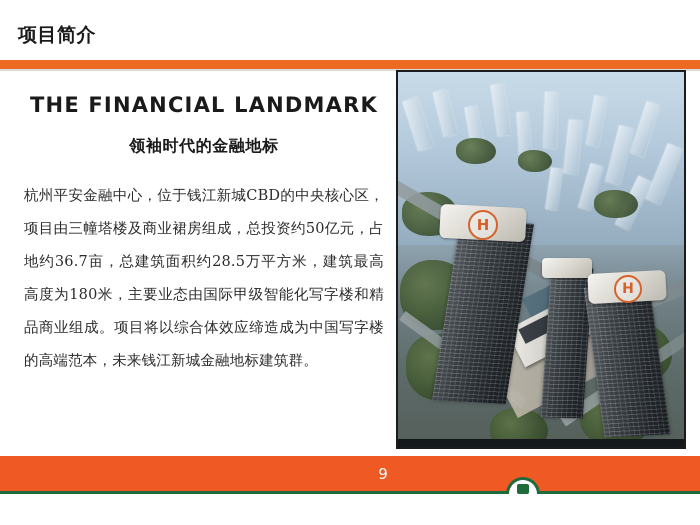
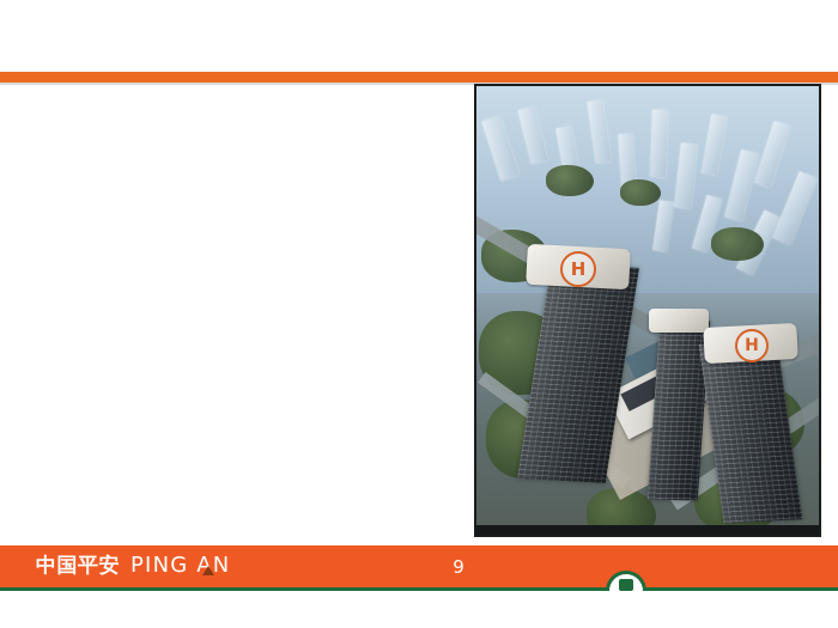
- 项目简介
- THE FINANCIAL LANDMARK
- 领袖时代的金融地标
- 杭州平安金融中心，位于钱江新城CBD的中央核心区，项目由三幢塔楼及商业裙房组成，总投资约50亿元，占地约36.7亩，总建筑面积约28.5万平方米，建筑最高高度为180米，主要业态由国际甲级智能化写字楼和精品商业组成。项目将以综合体效应缔造成为中国写字楼的高端范本，未来钱江新城金融地标建筑群。
  H
  H
+ 中国平安
+ PING AN
  9
